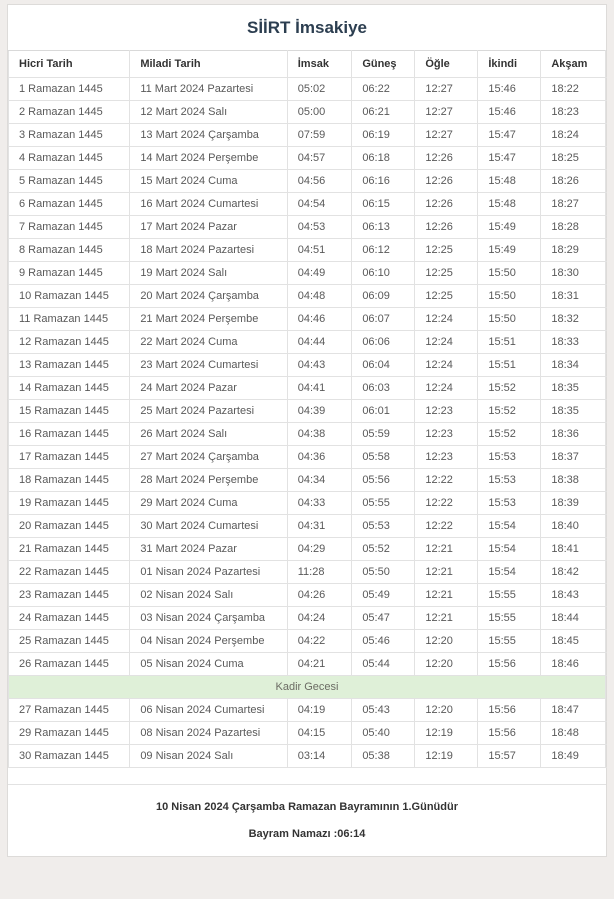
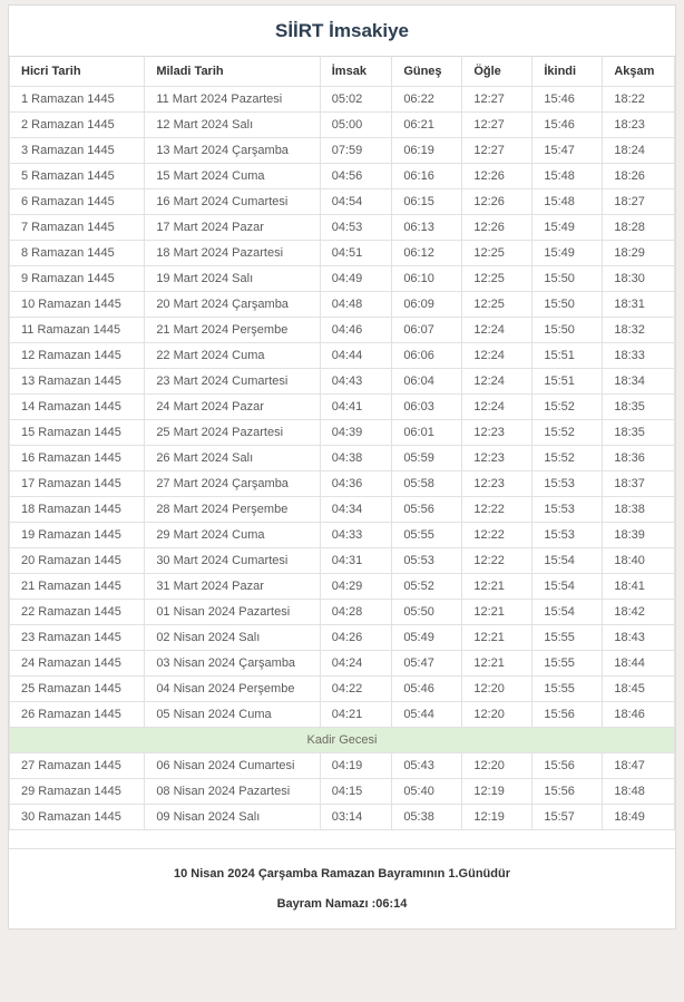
  SİİRT İmsakiye
  Hicri Tarih	Miladi Tarih	İmsak	Güneş	Öğle	İkindi	Akşam
  1 Ramazan 1445	11 Mart 2024 Pazartesi	05:02	06:22	12:27	15:46	18:22
  2 Ramazan 1445	12 Mart 2024 Salı	05:00	06:21	12:27	15:46	18:23
  3 Ramazan 1445	13 Mart 2024 Çarşamba	07:59	06:19	12:27	15:47	18:24
- 4 Ramazan 1445	14 Mart 2024 Perşembe	04:57	06:18	12:26	15:47	18:25
  5 Ramazan 1445	15 Mart 2024 Cuma	04:56	06:16	12:26	15:48	18:26
  6 Ramazan 1445	16 Mart 2024 Cumartesi	04:54	06:15	12:26	15:48	18:27
  7 Ramazan 1445	17 Mart 2024 Pazar	04:53	06:13	12:26	15:49	18:28
  8 Ramazan 1445	18 Mart 2024 Pazartesi	04:51	06:12	12:25	15:49	18:29
  9 Ramazan 1445	19 Mart 2024 Salı	04:49	06:10	12:25	15:50	18:30
  10 Ramazan 1445	20 Mart 2024 Çarşamba	04:48	06:09	12:25	15:50	18:31
  11 Ramazan 1445	21 Mart 2024 Perşembe	04:46	06:07	12:24	15:50	18:32
  12 Ramazan 1445	22 Mart 2024 Cuma	04:44	06:06	12:24	15:51	18:33
  13 Ramazan 1445	23 Mart 2024 Cumartesi	04:43	06:04	12:24	15:51	18:34
  14 Ramazan 1445	24 Mart 2024 Pazar	04:41	06:03	12:24	15:52	18:35
  15 Ramazan 1445	25 Mart 2024 Pazartesi	04:39	06:01	12:23	15:52	18:35
  16 Ramazan 1445	26 Mart 2024 Salı	04:38	05:59	12:23	15:52	18:36
  17 Ramazan 1445	27 Mart 2024 Çarşamba	04:36	05:58	12:23	15:53	18:37
  18 Ramazan 1445	28 Mart 2024 Perşembe	04:34	05:56	12:22	15:53	18:38
  19 Ramazan 1445	29 Mart 2024 Cuma	04:33	05:55	12:22	15:53	18:39
  20 Ramazan 1445	30 Mart 2024 Cumartesi	04:31	05:53	12:22	15:54	18:40
  21 Ramazan 1445	31 Mart 2024 Pazar	04:29	05:52	12:21	15:54	18:41
- 22 Ramazan 1445	01 Nisan 2024 Pazartesi	11:28	05:50	12:21	15:54	18:42
+ 22 Ramazan 1445	01 Nisan 2024 Pazartesi	04:28	05:50	12:21	15:54	18:42
  23 Ramazan 1445	02 Nisan 2024 Salı	04:26	05:49	12:21	15:55	18:43
  24 Ramazan 1445	03 Nisan 2024 Çarşamba	04:24	05:47	12:21	15:55	18:44
  25 Ramazan 1445	04 Nisan 2024 Perşembe	04:22	05:46	12:20	15:55	18:45
  26 Ramazan 1445	05 Nisan 2024 Cuma	04:21	05:44	12:20	15:56	18:46
  Kadir Gecesi
  27 Ramazan 1445	06 Nisan 2024 Cumartesi	04:19	05:43	12:20	15:56	18:47
  29 Ramazan 1445	08 Nisan 2024 Pazartesi	04:15	05:40	12:19	15:56	18:48
  30 Ramazan 1445	09 Nisan 2024 Salı	03:14	05:38	12:19	15:57	18:49
  10 Nisan 2024 Çarşamba Ramazan Bayramının 1.Günüdür
  Bayram Namazı :06:14
